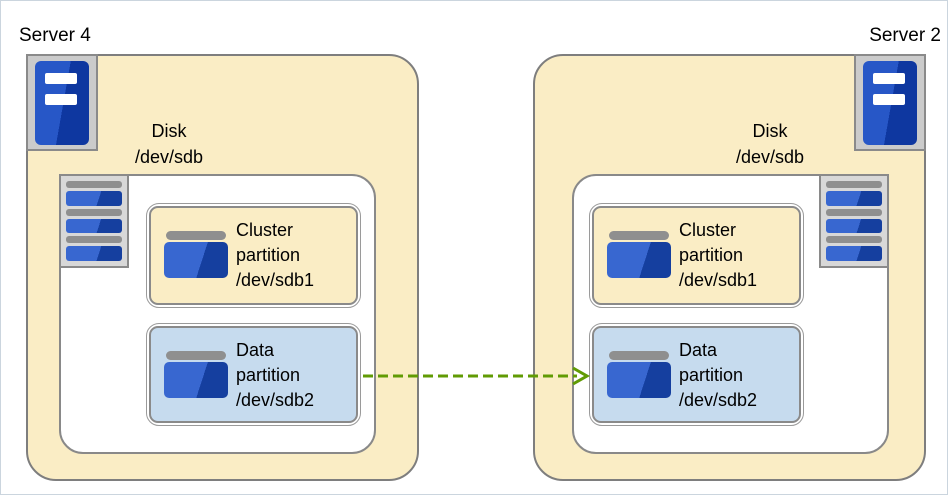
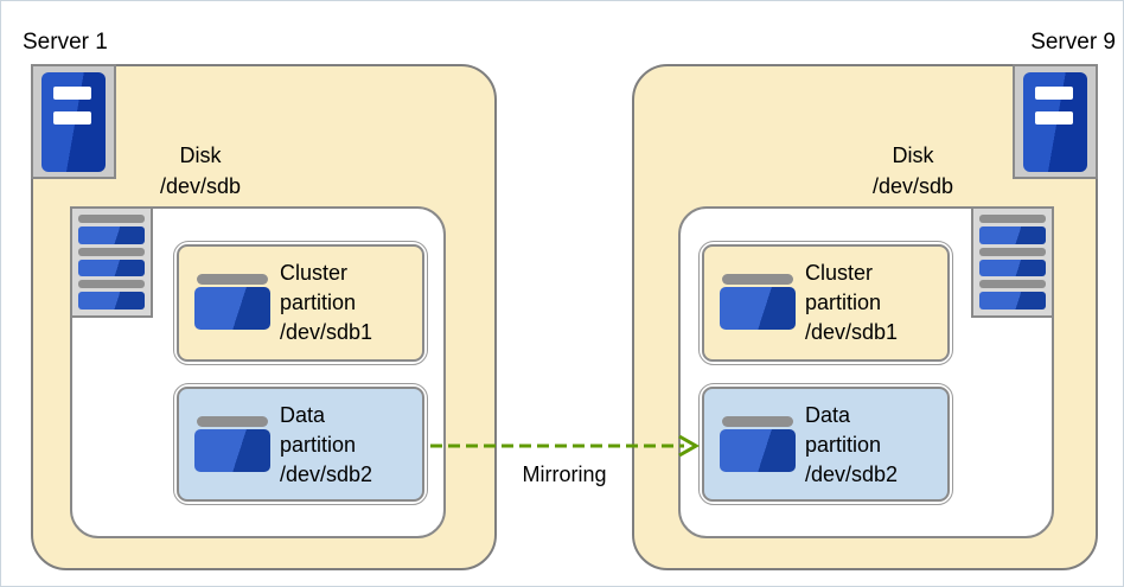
- Server 4
+ Server 1
- Server 2
+ Server 9
  Disk
  /dev/sdb
  Cluster
  partition
  /dev/sdb1
  Data
  partition
  /dev/sdb2
  Disk
  /dev/sdb
  Cluster
  partition
  /dev/sdb1
  Data
  partition
  /dev/sdb2
+ Mirroring
